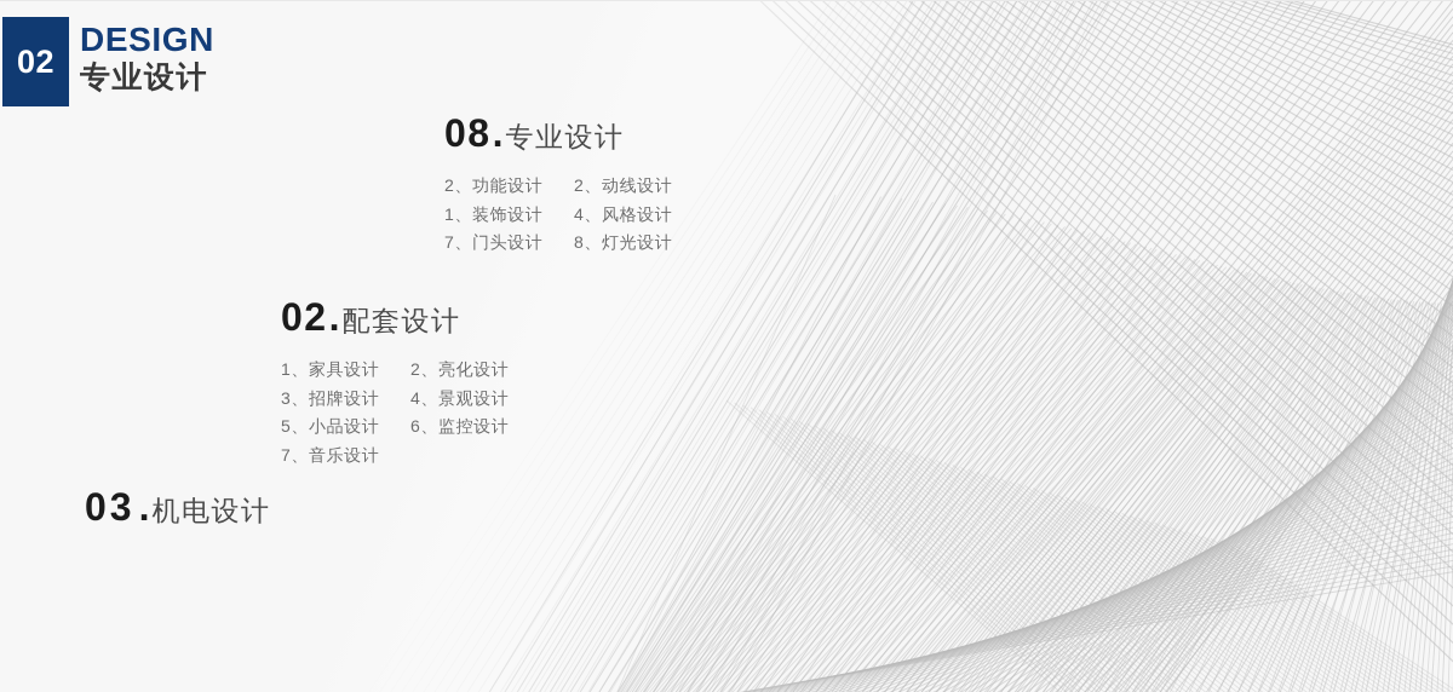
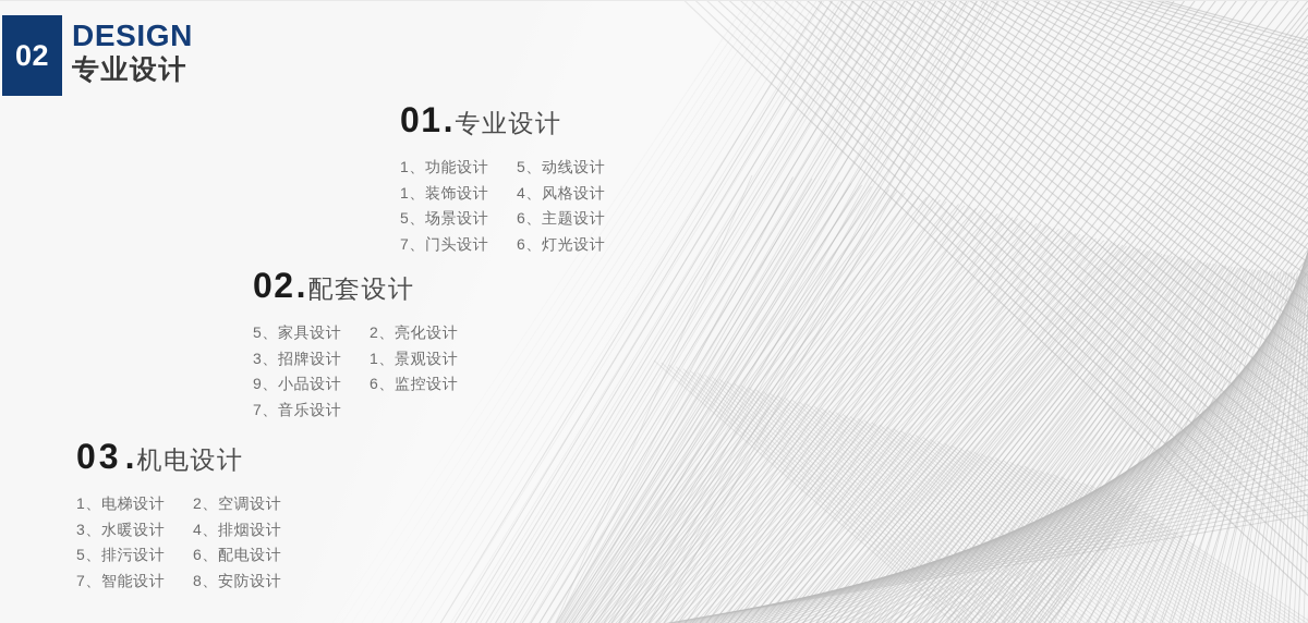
  02
  DESIGN
  专业设计
- 08
+ 01
  .
  专业设计
- 2、功能设计
+ 1、功能设计
- 2、动线设计
+ 5、动线设计
  1、装饰设计
  4、风格设计
+ 5、场景设计
+ 6、主题设计
  7、门头设计
- 8、灯光设计
+ 6、灯光设计
  02
  .
  配套设计
- 1、家具设计
+ 5、家具设计
  2、亮化设计
  3、招牌设计
- 4、景观设计
+ 1、景观设计
- 5、小品设计
+ 9、小品设计
  6、监控设计
  7、音乐设计
  03
  .
  机电设计
+ 1、电梯设计
+ 2、空调设计
+ 3、水暖设计
+ 4、排烟设计
+ 5、排污设计
+ 6、配电设计
+ 7、智能设计
+ 8、安防设计
